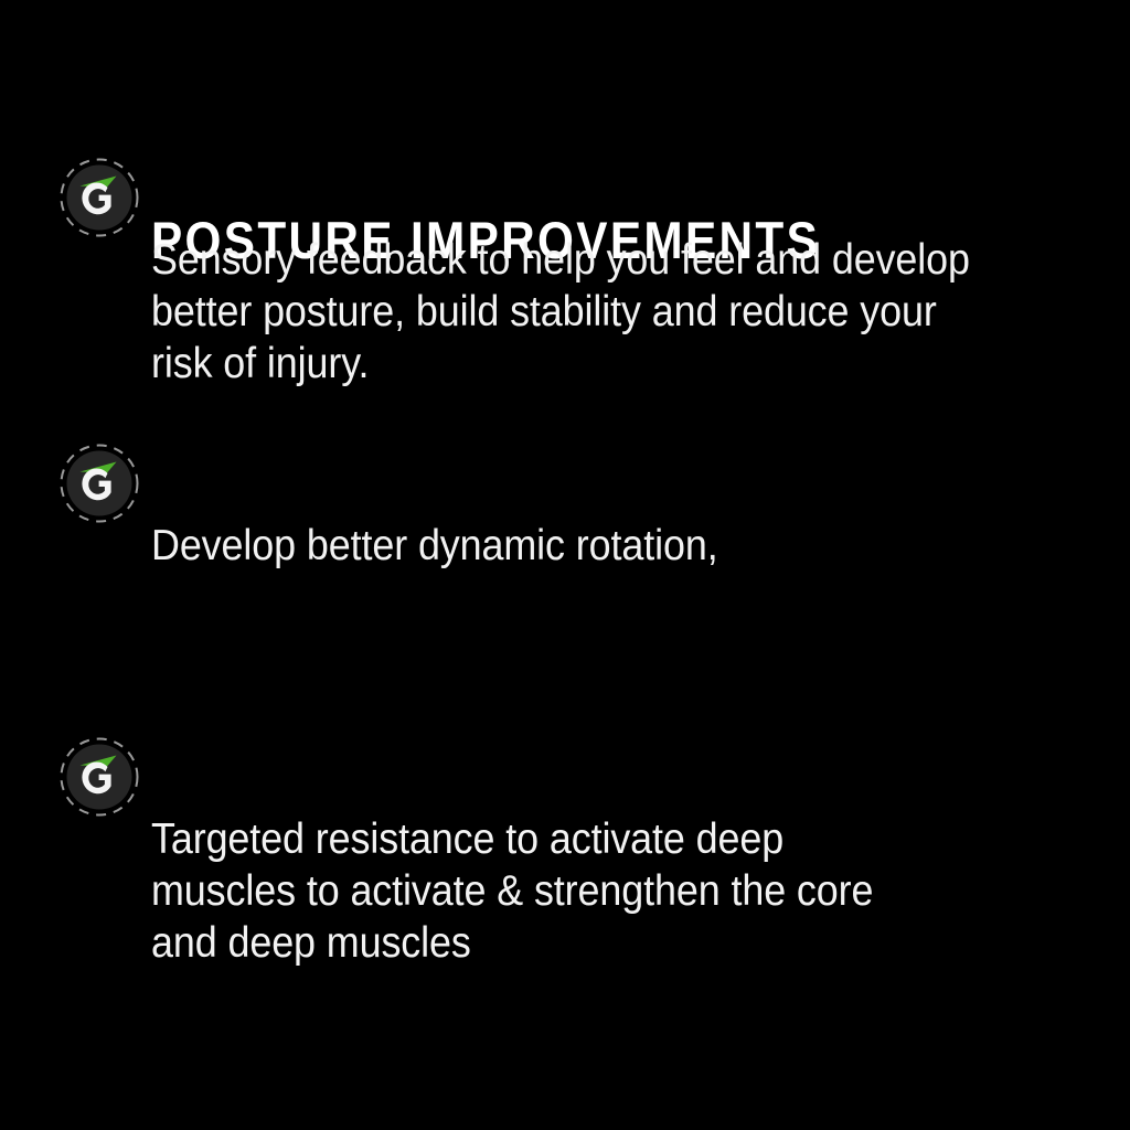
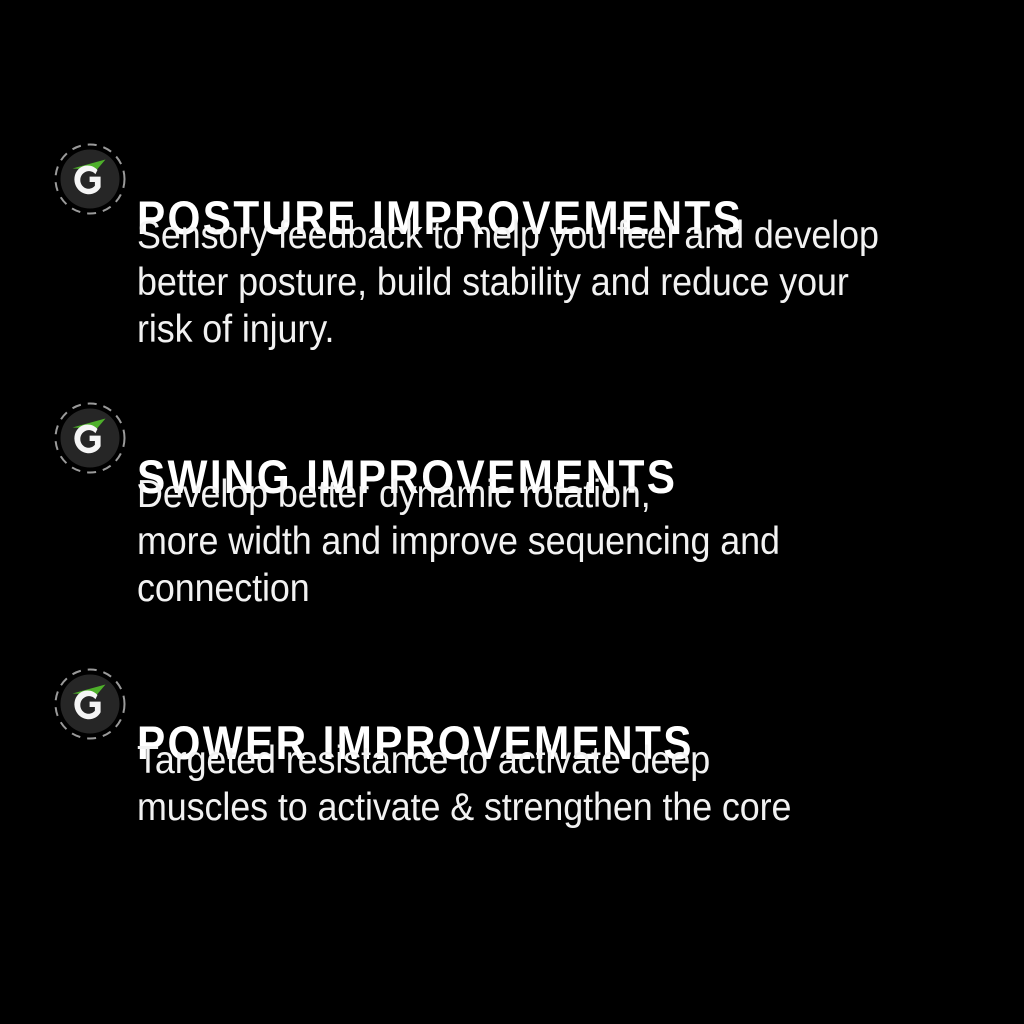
  POSTURE IMPROVEMENTS
  Sensory feedback to help you feel and develop
  better posture, build stability and reduce your
  risk of injury.
+ SWING IMPROVEMENTS
  Develop better dynamic rotation,
+ more width and improve sequencing and
+ connection
+ POWER IMPROVEMENTS
  Targeted resistance to activate deep
  muscles to activate & strengthen the core
- and deep muscles
